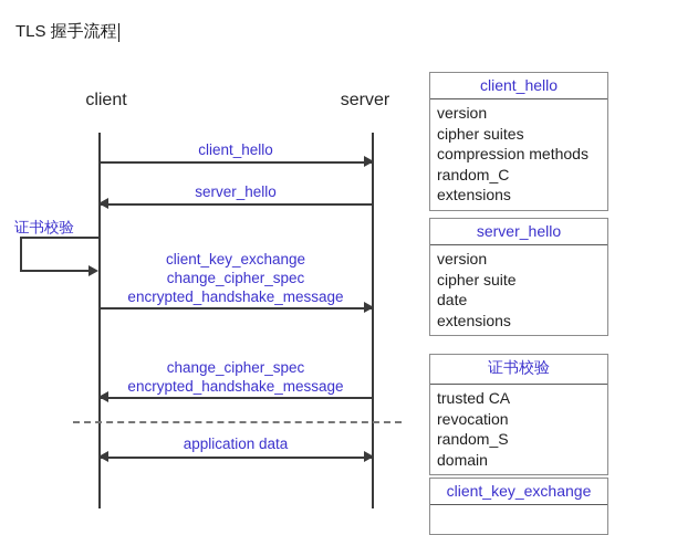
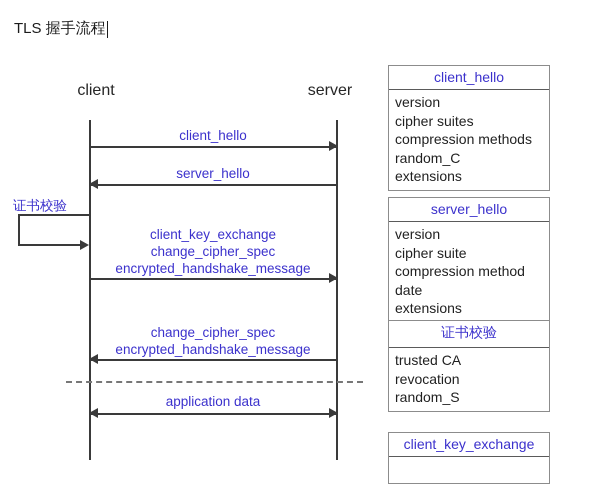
  TLS 握手流程
  client
  server
  client_hello
  server_hello
  证书校验
  client_key_exchange
  change_cipher_spec
  encrypted_handshake_message
  change_cipher_spec
  encrypted_handshake_message
  application data
  client_hello
  version
  cipher suites
  compression methods
  random_C
  extensions
  server_hello
  version
  cipher suite
+ compression method
  date
  extensions
  证书校验
  trusted CA
  revocation
  random_S
- domain
  client_key_exchange
